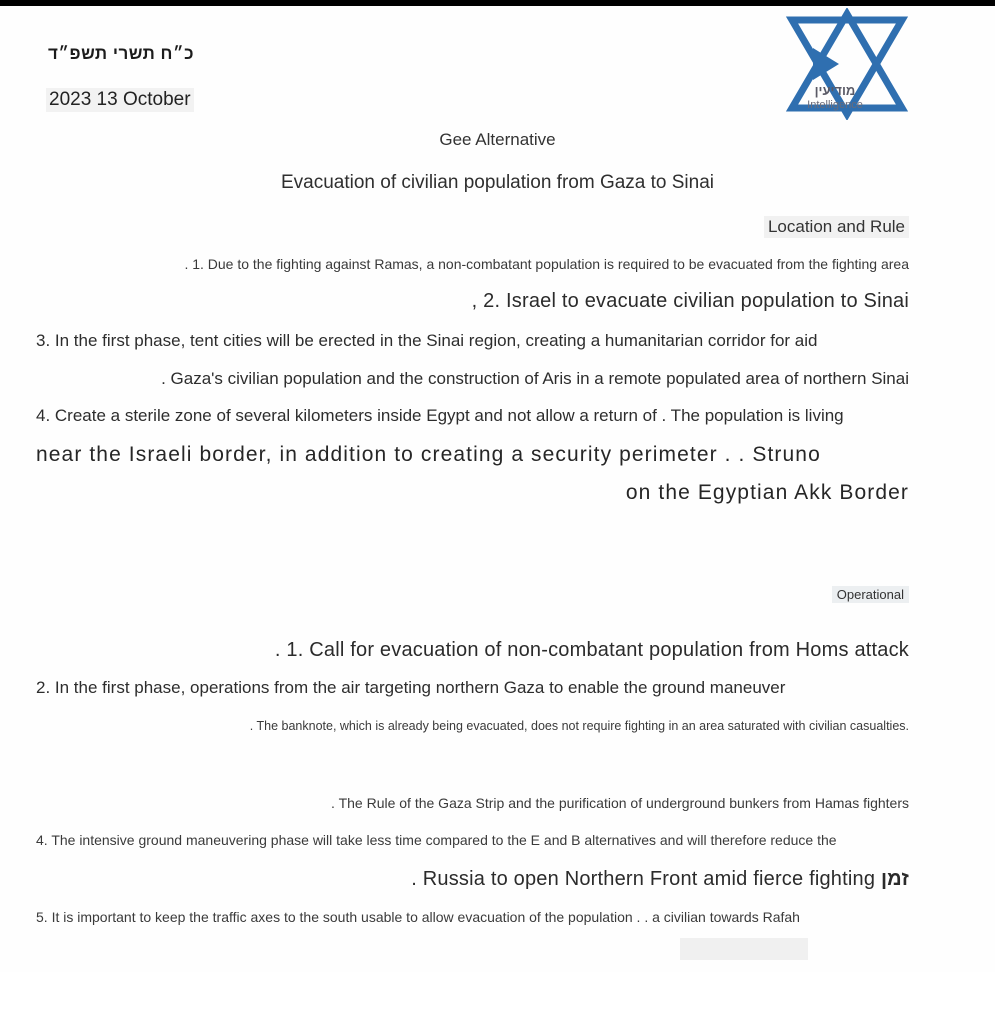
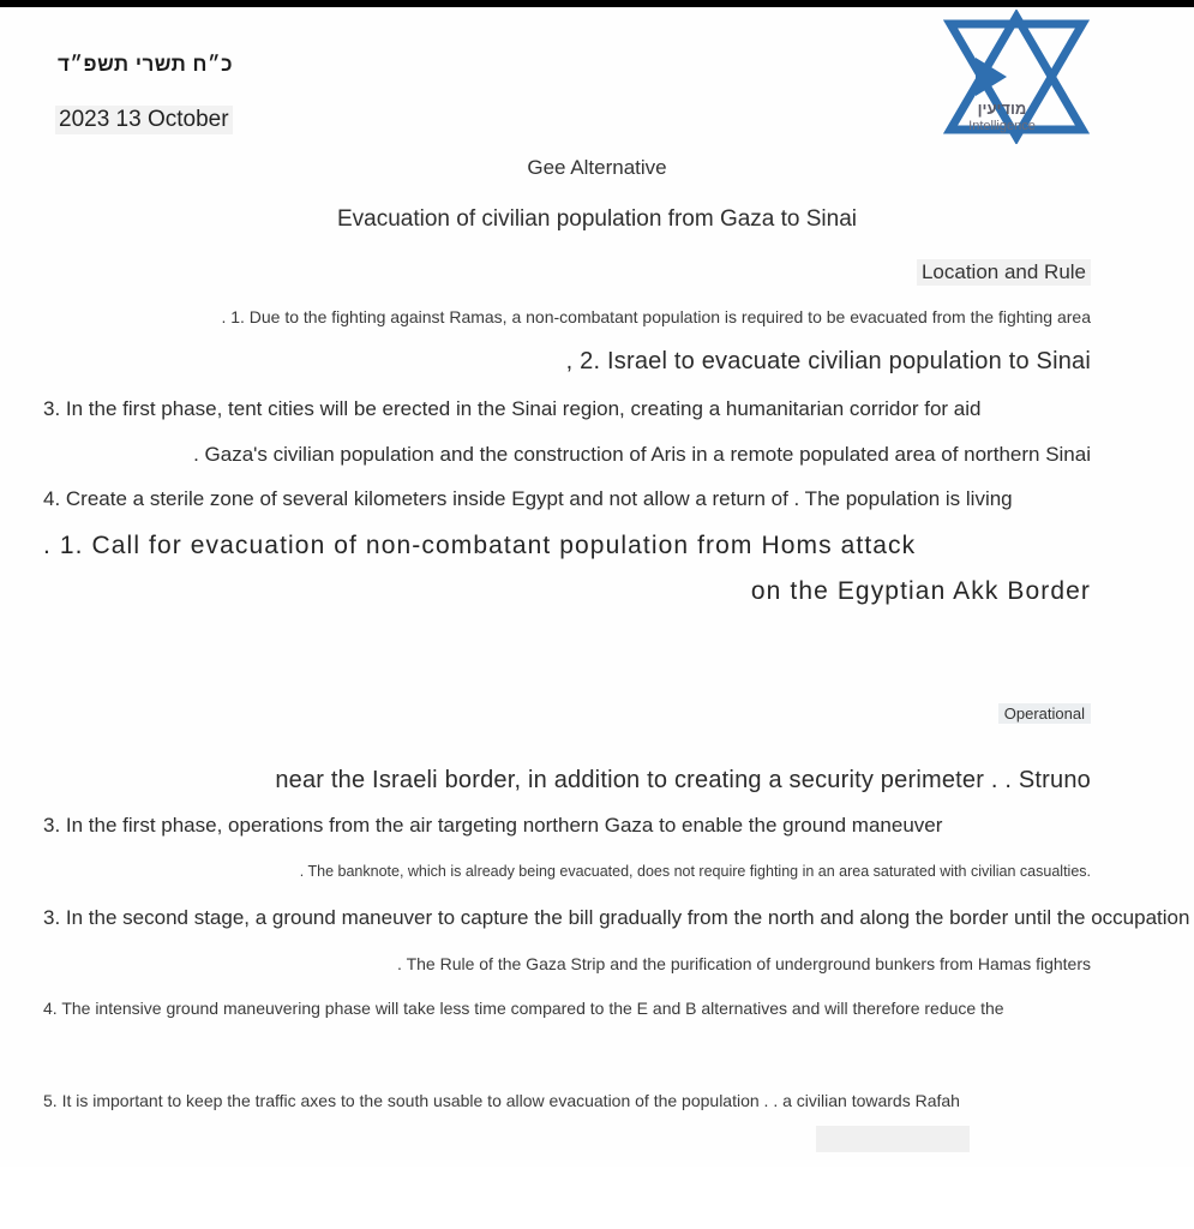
  כ״ח תשרי תשפ״ד
  2023 13 October
  מודיעין
  Intelligence
  Gee Alternative
  Evacuation of civilian population from Gaza to Sinai
  Location and Rule
  . 1. Due to the fighting against Ramas, a non-combatant population is required to be evacuated from the fighting area
  , 2. Israel to evacuate civilian population to Sinai
  3. In the first phase, tent cities will be erected in the Sinai region, creating a humanitarian corridor for aid
  . Gaza's civilian population and the construction of Aris in a remote populated area of northern Sinai
  4. Create a sterile zone of several kilometers inside Egypt and not allow a return of . The population is living
- near the Israeli border, in addition to creating a security perimeter . . Struno
+ . 1. Call for evacuation of non-combatant population from Homs attack
  on the Egyptian Akk Border
  Operational
- . 1. Call for evacuation of non-combatant population from Homs attack
+ near the Israeli border, in addition to creating a security perimeter . . Struno
- 2. In the first phase, operations from the air targeting northern Gaza to enable the ground maneuver
+ 3. In the first phase, operations from the air targeting northern Gaza to enable the ground maneuver
  . The banknote, which is already being evacuated, does not require fighting in an area saturated with civilian casualties.
+ 3. In the second stage, a ground maneuver to capture the bill gradually from the north and along the border until the occupation
  . The Rule of the Gaza Strip and the purification of underground bunkers from Hamas fighters
  4. The intensive ground maneuvering phase will take less time compared to the E and B alternatives and will therefore reduce the
- . Russia to open Northern Front amid fierce fighting זמן
  5. It is important to keep the traffic axes to the south usable to allow evacuation of the population . . a civilian towards Rafah
